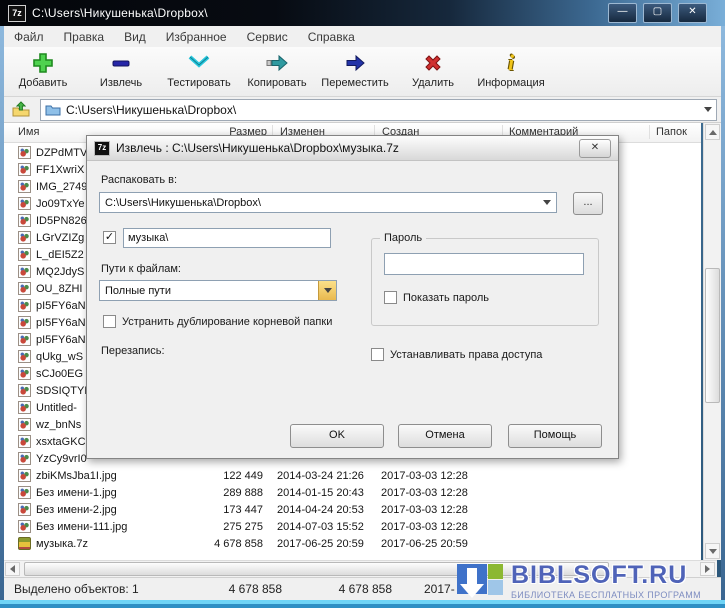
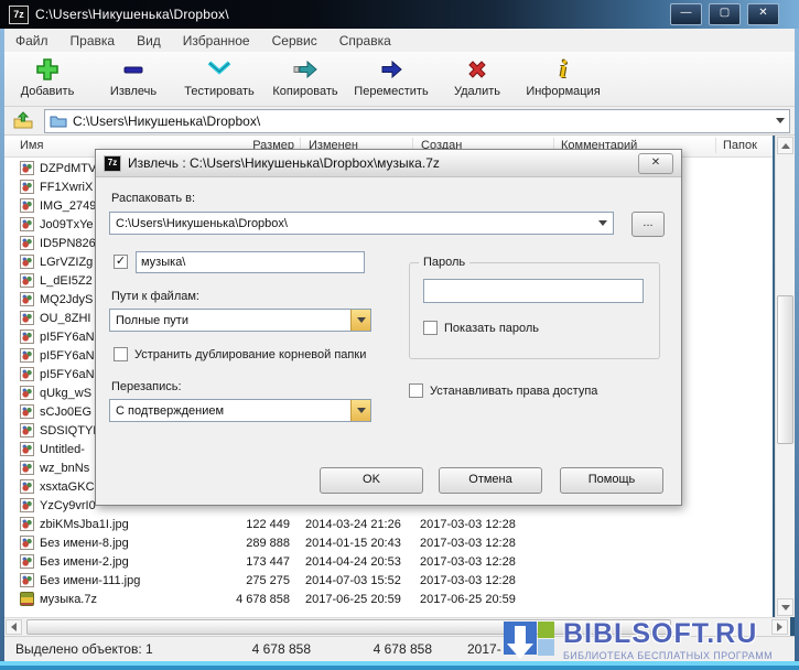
  7z
  C:\Users\Никушенька\Dropbox\
  —
  ▢
  ✕
  Файл
  Правка
  Вид
  Избранное
  Сервис
  Справка
  Добавить
  Извлечь
  Тестировать
  Копировать
  Переместить
  Удалить
  i
  Информация
  C:\Users\Никушенька\Dropbox\
  Имя
  Размер
  Изменен
  Создан
  Комментарий
  Папок
  DZPdMTV
  FF1XwriX
  IMG_2749
  Jo09TxYe
  ID5PN826
  LGrVZIZg
  L_dEI5Z2
  MQ2JdyS
  OU_8ZHI
  pI5FY6aN
  pI5FY6aN
  pI5FY6aN
  qUkg_wS
  sCJo0EG
  SDSIQTY
  Untitled-
  wz_bnNs
  xsxtaGKC
  YzCy9vrI0
  zbiKMsJba1I.jpg
  122 449
  2014-03-24 21:26
  2017-03-03 12:28
- Без имени-1.jpg
+ Без имени-8.jpg
  289 888
  2014-01-15 20:43
  2017-03-03 12:28
  Без имени-2.jpg
  173 447
  2014-04-24 20:53
  2017-03-03 12:28
  Без имени-111.jpg
  275 275
  2014-07-03 15:52
  2017-03-03 12:28
  музыка.7z
  4 678 858
  2017-06-25 20:59
  2017-06-25 20:59
  Выделено объектов: 1
  4 678 858
  4 678 858
  2017-
  7z
  Извлечь : C:\Users\Никушенька\Dropbox\музыка.7z
  ✕
  Распаковать в:
  C:\Users\Никушенька\Dropbox\
  ...
  ✓
  музыка\
  Пути к файлам:
  Полные пути
  Устранить дублирование корневой папки
  Перезапись:
+ С подтверждением
  Пароль
  Показать пароль
  Устанавливать права доступа
  OK
  Отмена
  Помощь
  BIBLSOFT.RU
  БИБЛИОТЕКА БЕСПЛАТНЫХ ПРОГРАММ
